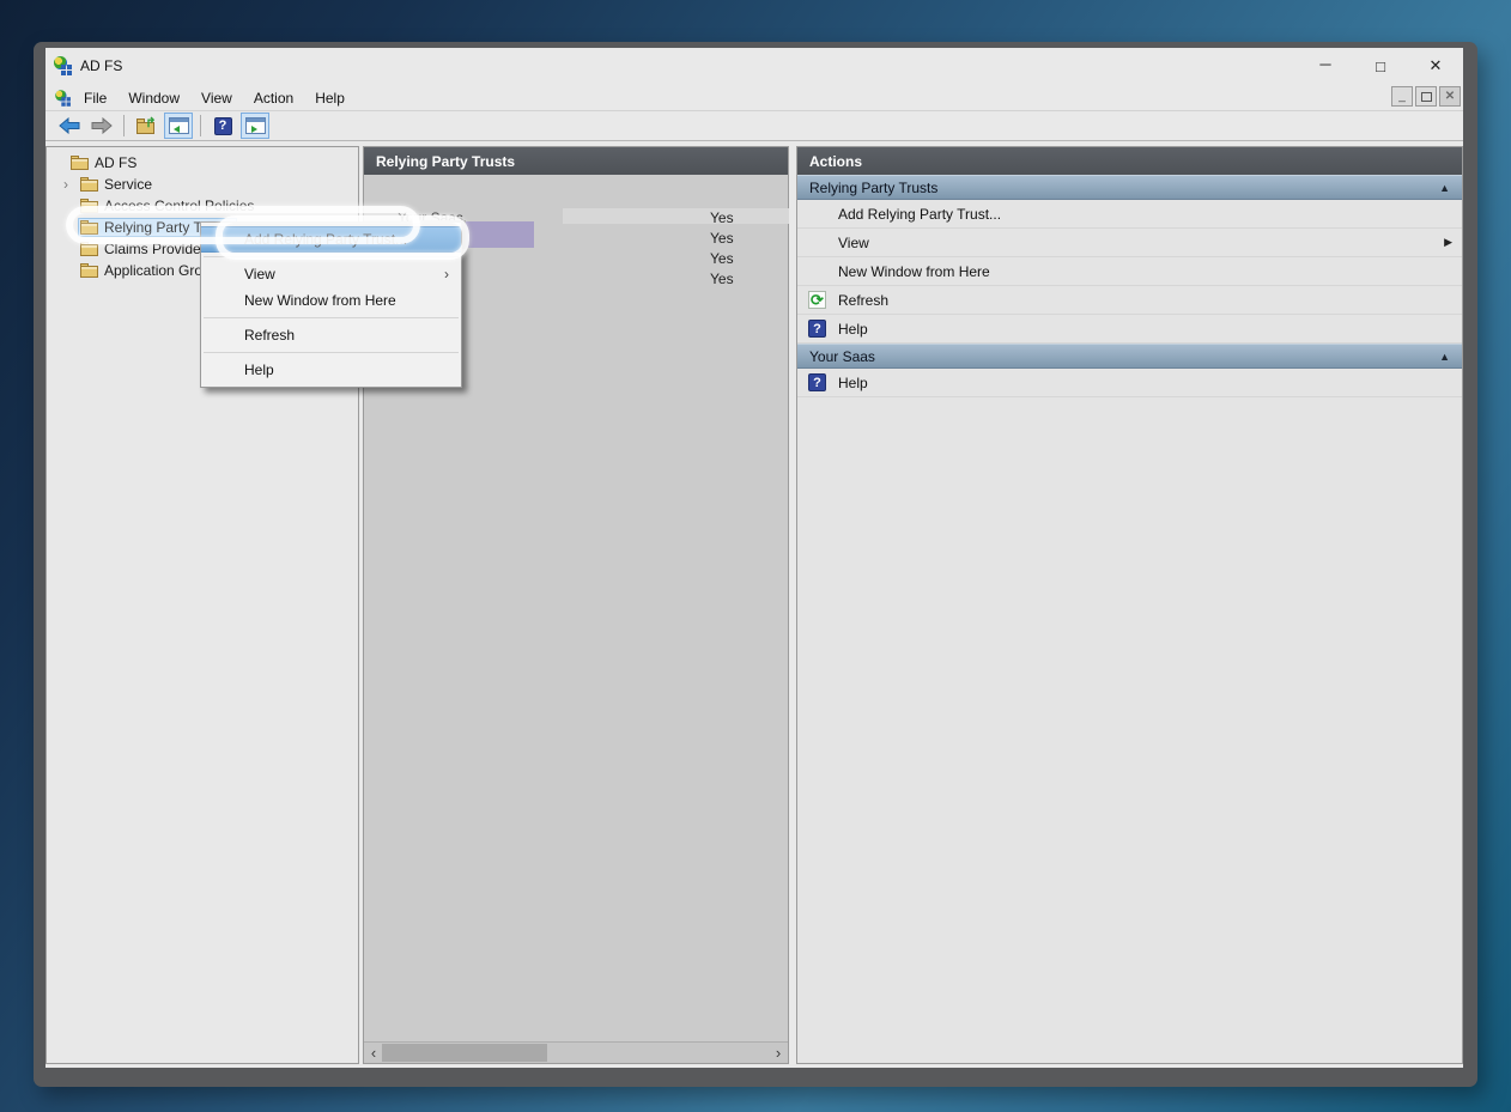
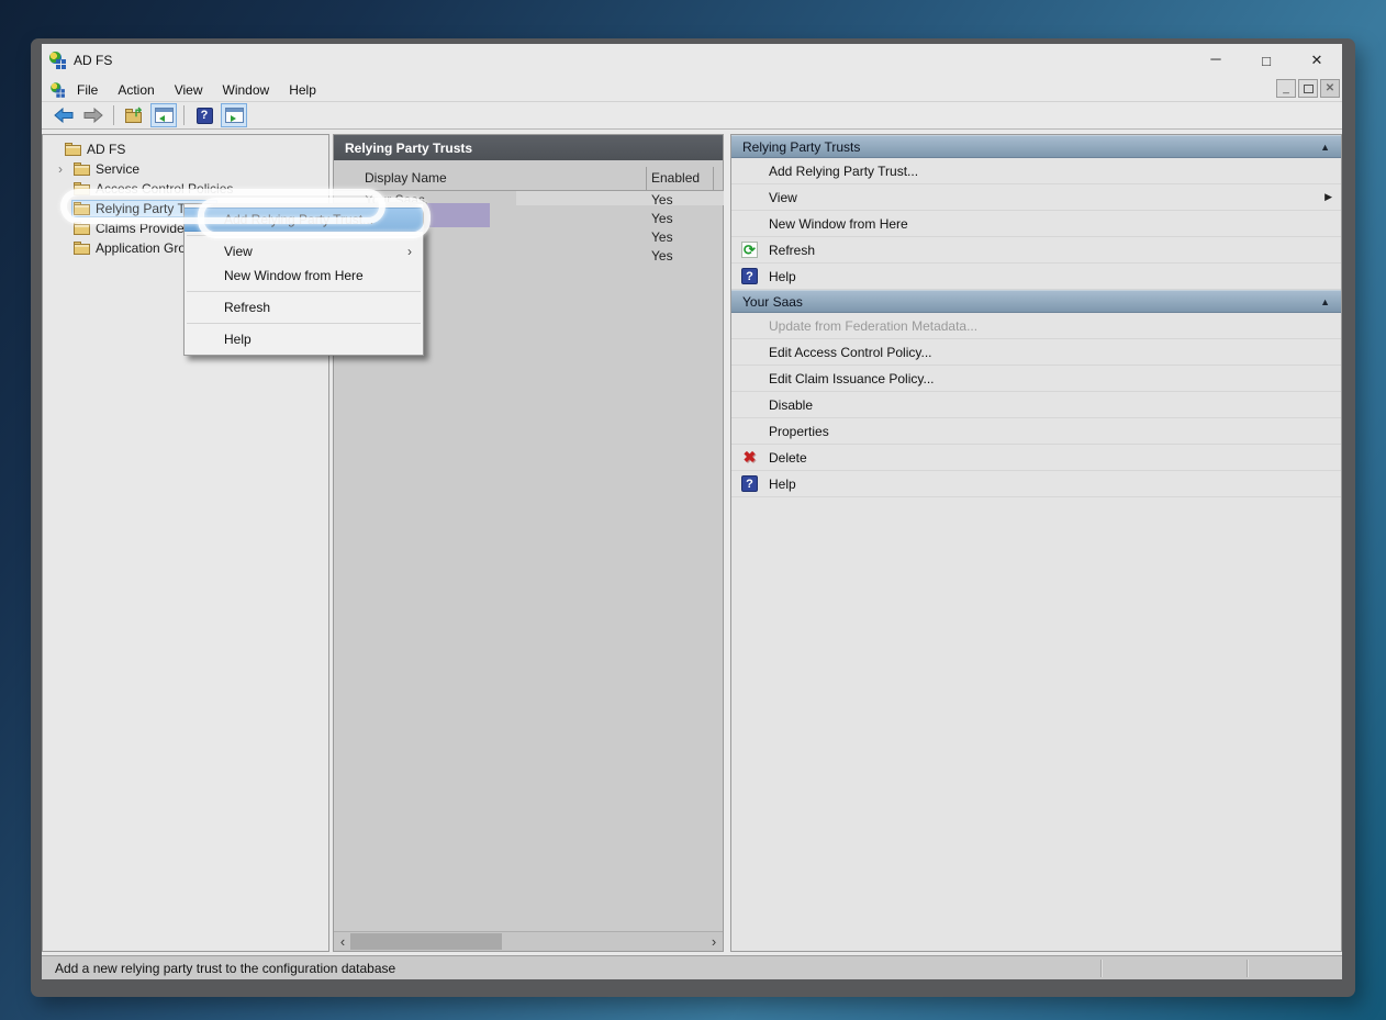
  AD FS
  ─
  □
  ✕
  File
- Window
+ Action
  View
- Action
+ Window
  Help
  _
  ✕
  ↱
  ?
  AD FS
  ›
  Service
  Access Control Policies
  Relying Party T
  Application Gro
  Relying Party Trusts
+ Display Name
+ Enabled
  Your Saas
  Yes
  Yes
  Yes
  Yes
  ‹
  ›
- Actions
  Relying Party Trusts
  ▲
  Add Relying Party Trust...
  View
  ▶
  New Window from Here
  ⟳
  Refresh
  ?
  Help
  Your Saas
  ▲
+ Update from Federation Metadata...
+ Edit Access Control Policy...
+ Edit Claim Issuance Policy...
+ Disable
+ Properties
+ ✖
+ Delete
  ?
  Help
+ Add a new relying party trust to the configuration database
  Add Relying Party Trust...
  View
  ›
  New Window from Here
  Refresh
  Help
